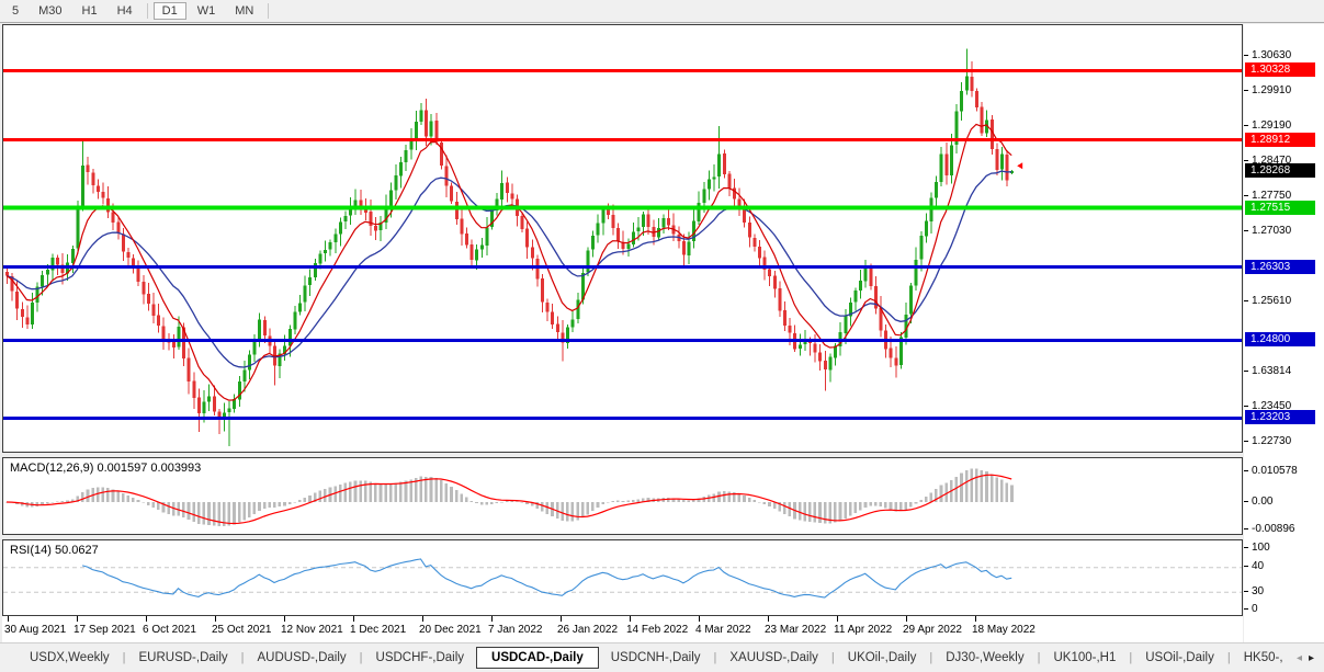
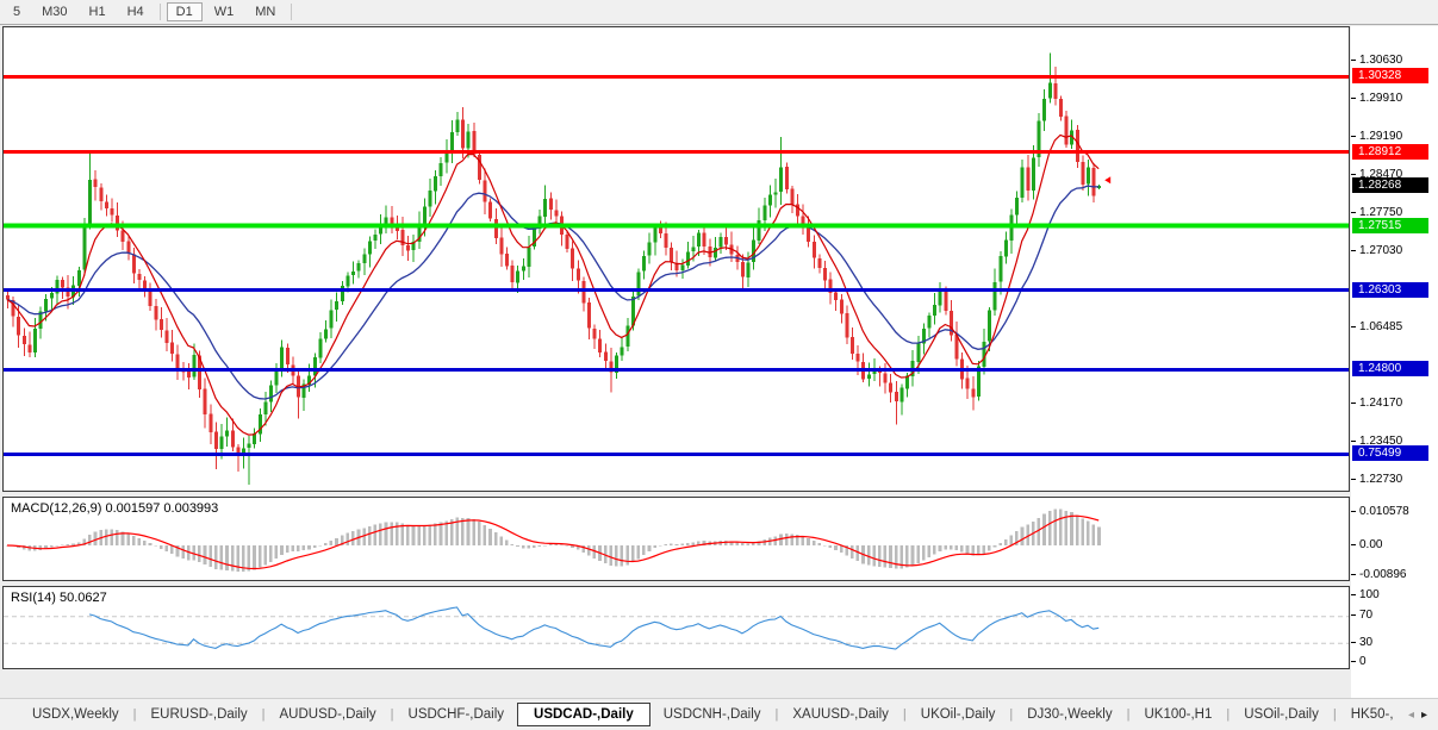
  5
  M30
  H1
  H4
  D1
  W1
  MN
  MACD(12,26,9) 0.001597 0.003993
  RSI(14) 50.0627
  1.30630
  1.29910
  1.29190
  1.28470
  1.27750
  1.27030
- 1.25610
+ 1.06485
- 1.63814
+ 1.24170
  1.23450
  1.22730
  1.30328
  1.28912
  1.28268
  1.27515
  1.26303
  1.24800
- 1.23203
+ 0.75499
  0.010578
  0.00
  -0.00896
  100
- 40
+ 70
  30
  0
- 30 Aug 2021
- 17 Sep 2021
- 6 Oct 2021
- 25 Oct 2021
- 12 Nov 2021
- 1 Dec 2021
- 20 Dec 2021
- 7 Jan 2022
- 26 Jan 2022
- 14 Feb 2022
- 4 Mar 2022
- 23 Mar 2022
- 11 Apr 2022
- 29 Apr 2022
- 18 May 2022
  USDX,Weekly
  |
  EURUSD-,Daily
  |
  AUDUSD-,Daily
  |
  USDCHF-,Daily
  USDCAD-,Daily
  USDCNH-,Daily
  |
  XAUUSD-,Daily
  |
  UKOil-,Daily
  |
  DJ30-,Weekly
  |
  UK100-,H1
  |
  USOil-,Daily
  |
  HK50-,
  ◂
  ▸
